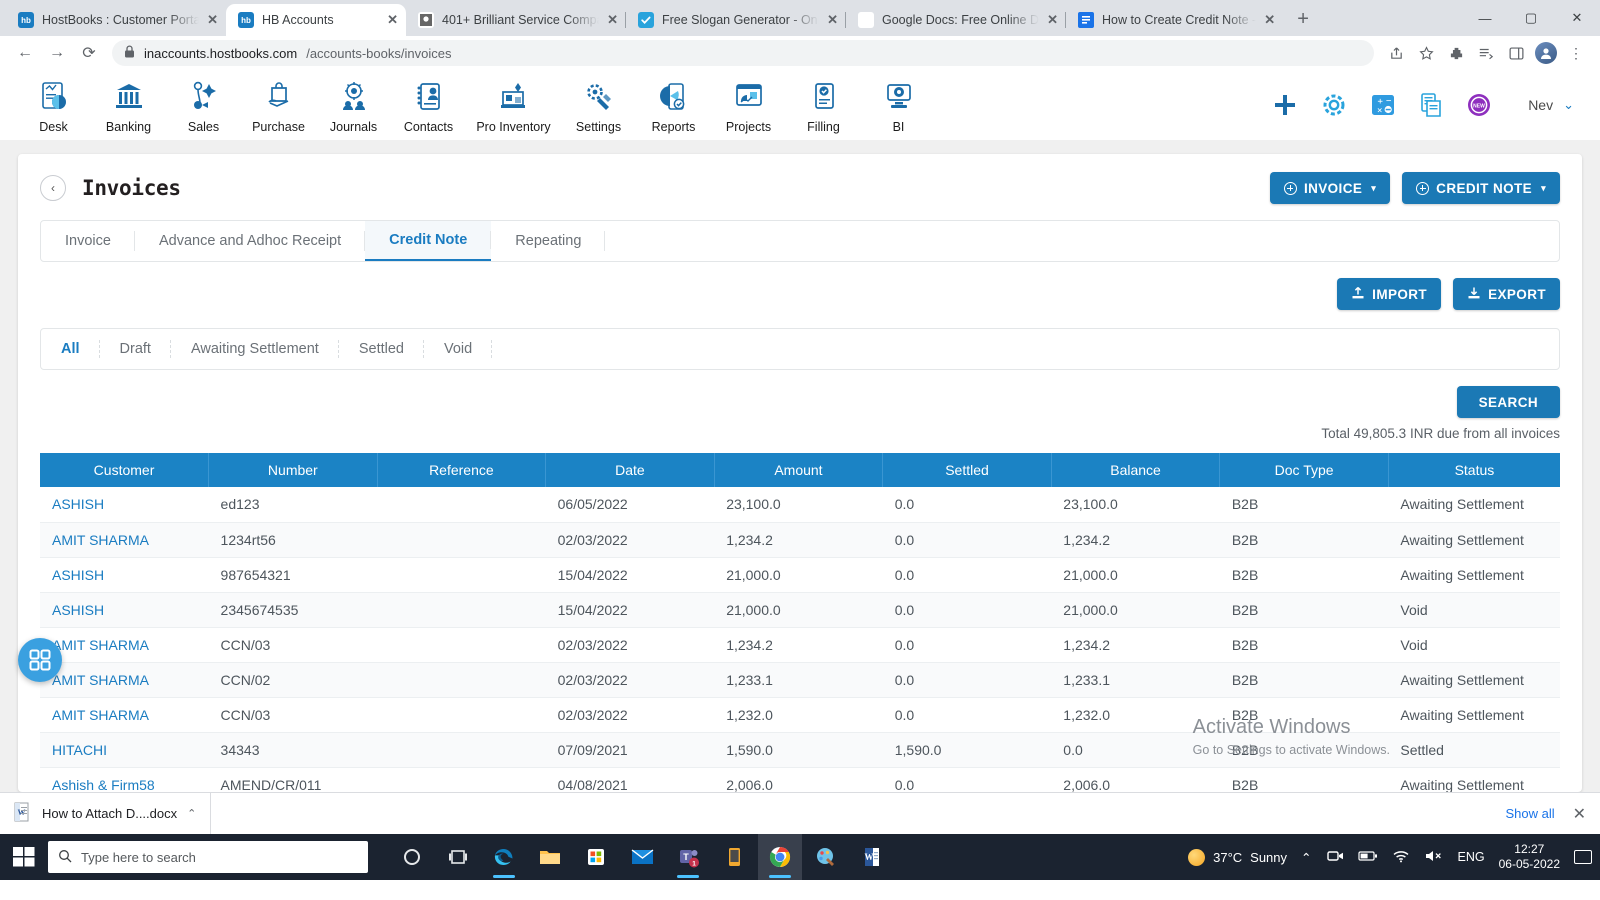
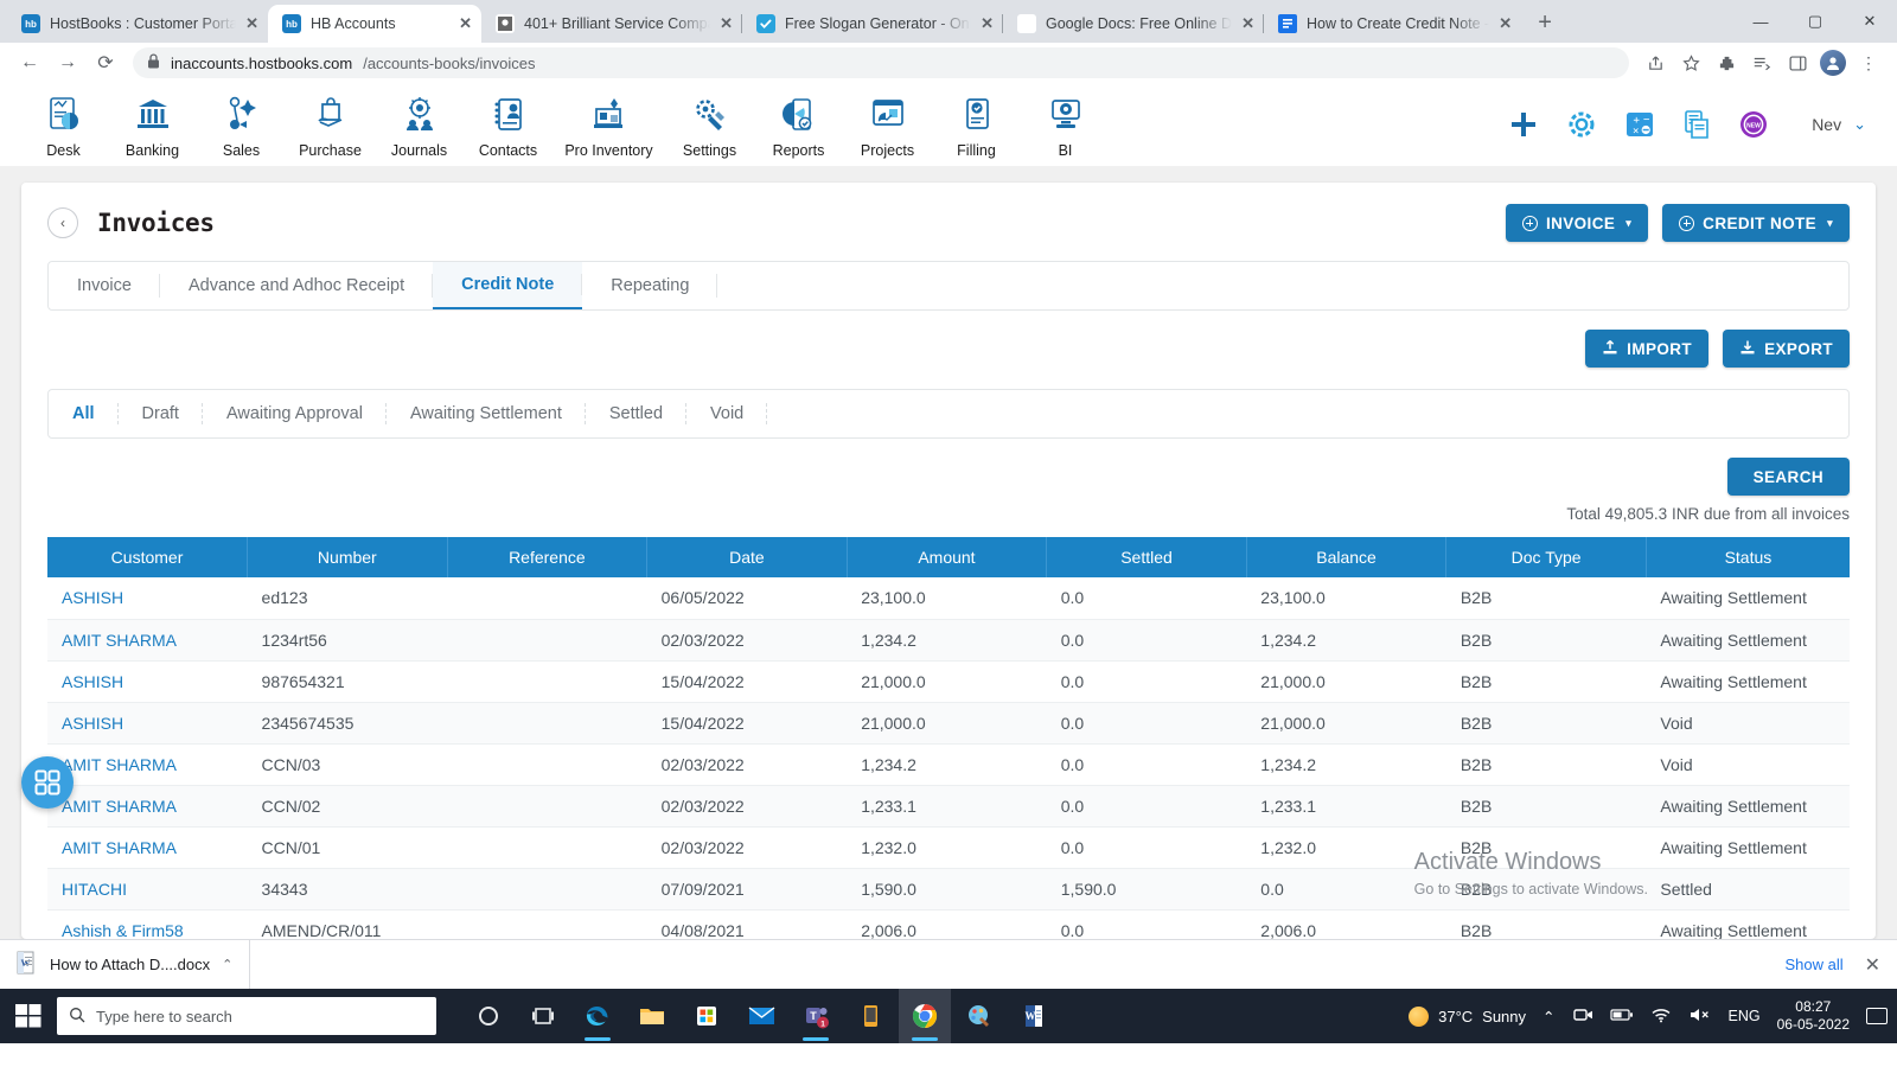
  hb
  HostBooks : Customer Porta
  ✕
  hb
  HB Accounts
  ✕
  401+ Brilliant Service Comp
  ✕
  Free Slogan Generator - Onl
  ✕
  Google Docs: Free Online D
  ✕
  How to Create Credit Note -
  ✕
  +
  —
  ▢
  ✕
  ←
  →
  ⟳
  inaccounts.hostbooks.com
  /accounts-books/invoices
  ⋮
  Desk
  Banking
  Sales
  Purchase
  Journals
  Contacts
  Pro Inventory
  Settings
  Reports
  Projects
  Filling
  BI
  +
  −
  ×
  Nev
  ⌄
  ‹
  Invoices
  INVOICE
  ▾
  CREDIT NOTE
  ▾
  Invoice
  Advance and Adhoc Receipt
  Credit Note
  Repeating
  IMPORT
  EXPORT
  All
  Draft
+ Awaiting Approval
  Awaiting Settlement
  Settled
  Void
  SEARCH
  Total 49,805.3 INR due from all invoices
  Customer	Number	Reference	Date	Amount	Settled	Balance	Doc Type	Status
  ASHISH	ed123		06/05/2022	23,100.0	0.0	23,100.0	B2B	Awaiting Settlement
  AMIT SHARMA	1234rt56		02/03/2022	1,234.2	0.0	1,234.2	B2B	Awaiting Settlement
  ASHISH	987654321		15/04/2022	21,000.0	0.0	21,000.0	B2B	Awaiting Settlement
  ASHISH	2345674535		15/04/2022	21,000.0	0.0	21,000.0	B2B	Void
  AMIT SHARMA	CCN/03		02/03/2022	1,234.2	0.0	1,234.2	B2B	Void
  AMIT SHARMA	CCN/02		02/03/2022	1,233.1	0.0	1,233.1	B2B	Awaiting Settlement
- AMIT SHARMA	CCN/03		02/03/2022	1,232.0	0.0	1,232.0	B2B	Awaiting Settlement
+ AMIT SHARMA	CCN/01		02/03/2022	1,232.0	0.0	1,232.0	B2B	Awaiting Settlement
  HITACHI	34343		07/09/2021	1,590.0	1,590.0	0.0	B2B	Settled
  Ashish & Firm58	AMEND/CR/011		04/08/2021	2,006.0	0.0	2,006.0	B2B	Awaiting Settlement
  Activate Windows
  Go to Settings to activate Windows.
  W
  How to Attach D....docx
  ⌃
  Show all
  ✕
  Type here to search
  T
  W
  37°C
  Sunny
  ⌃
  ENG
- 12:27
+ 08:27
  06-05-2022
